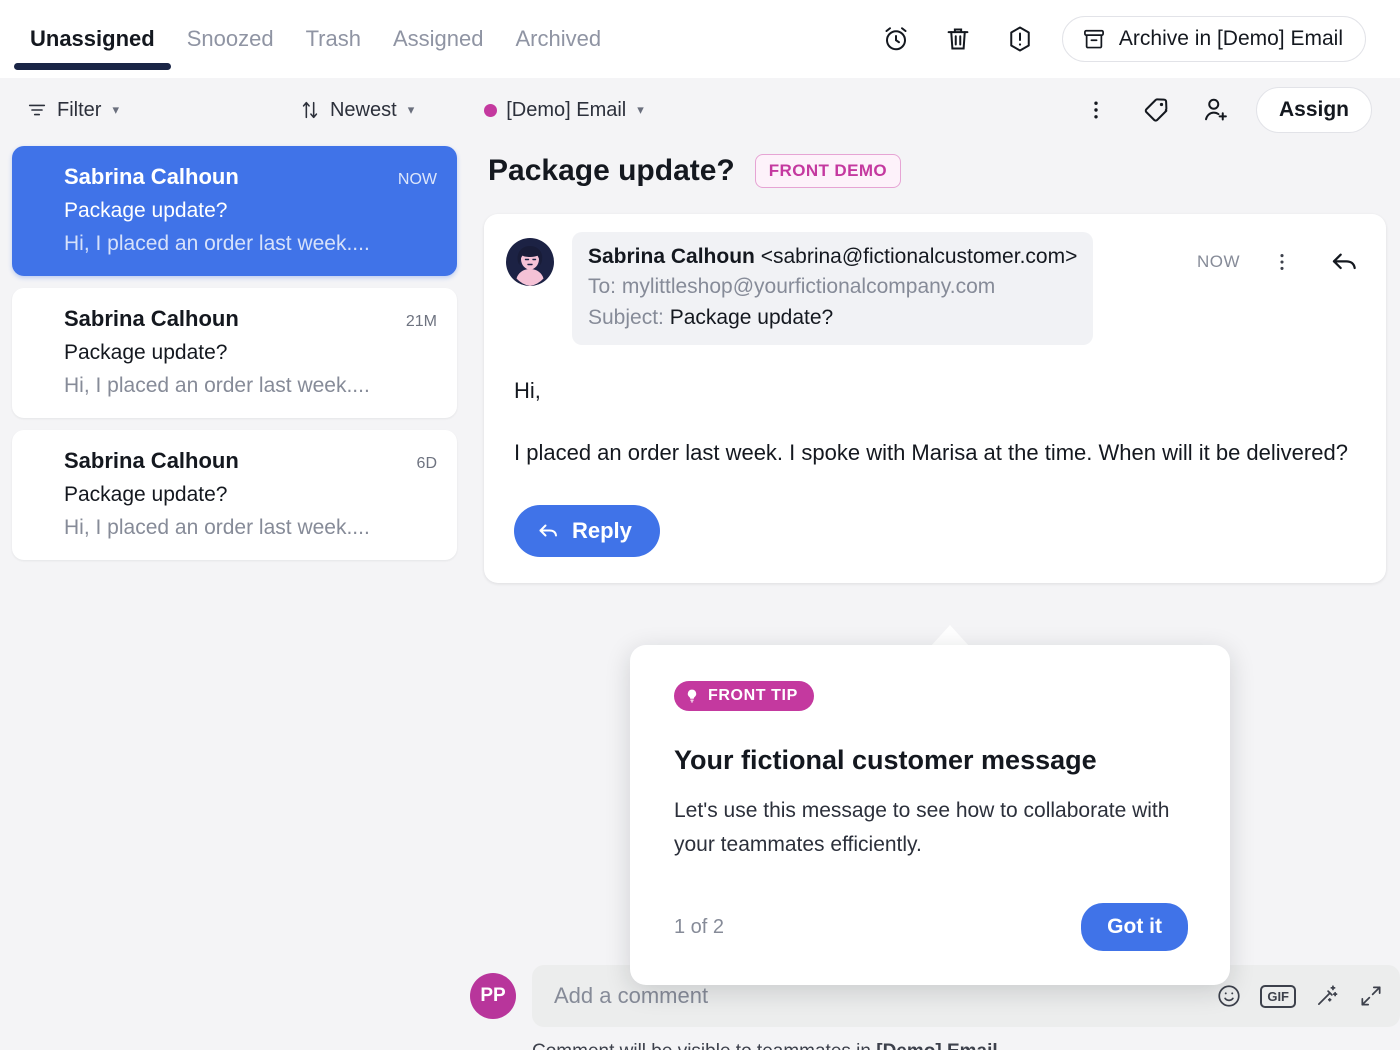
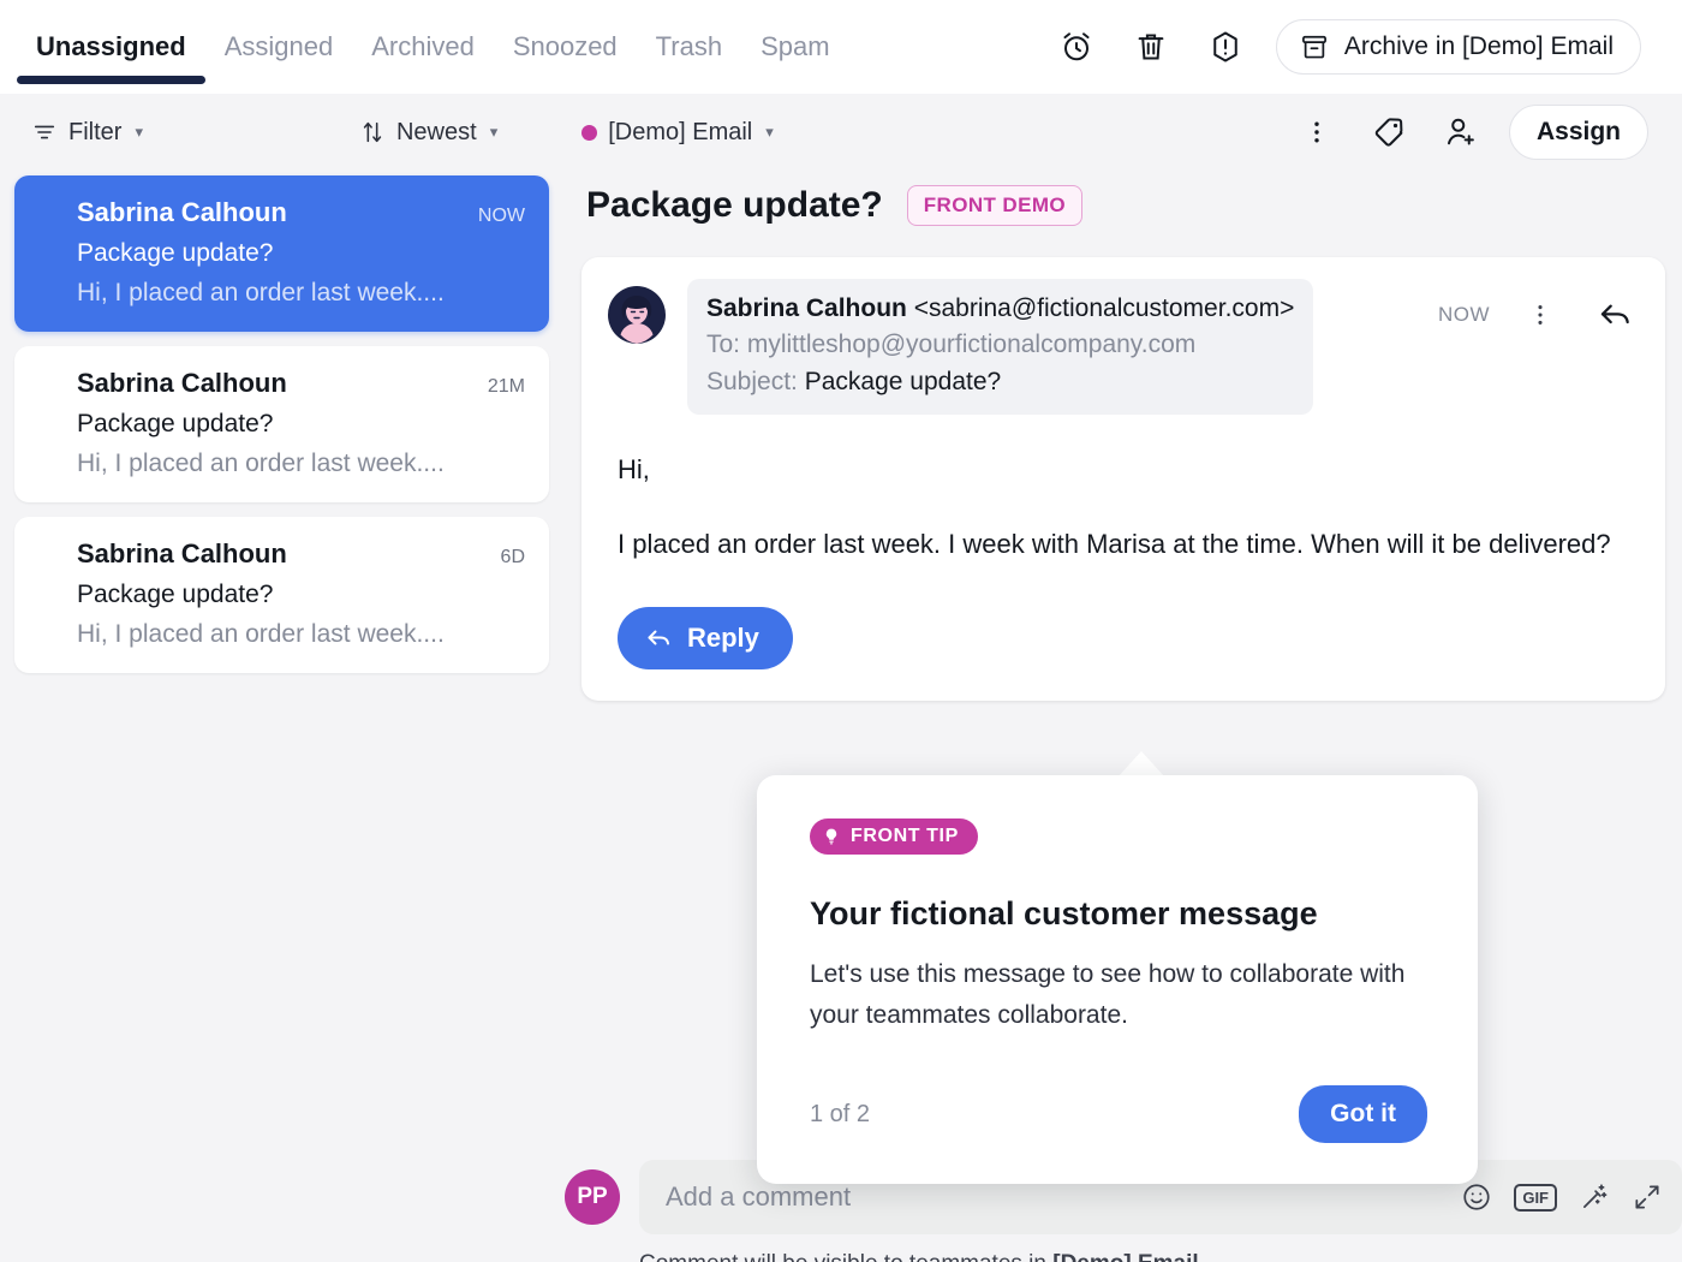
  Unassigned
- Snoozed
+ Assigned
- Trash
+ Archived
- Assigned
+ Snoozed
- Archived
+ Trash
+ Spam
  Archive in [Demo] Email
  Filter
  ▾
  Newest
  ▾
  [Demo] Email
  ▾
  Assign
  Sabrina Calhoun
  NOW
  Package update?
  Hi, I placed an order last week....
  Sabrina Calhoun
  21M
  Package update?
  Hi, I placed an order last week....
  Sabrina Calhoun
  6D
  Package update?
  Hi, I placed an order last week....
  Package update?
  FRONT DEMO
  Sabrina Calhoun <sabrina@fictionalcustomer.com>
  To: mylittleshop@yourfictionalcompany.com
  Subject: Package update?
  NOW
  Hi,
- I placed an order last week. I spoke with Marisa at the time. When will it be delivered?
+ I placed an order last week. I week with Marisa at the time. When will it be delivered?
  Reply
  PP
  Add a comment
  GIF
  FRONT TIP
  Your fictional customer message
- Let's use this message to see how to collaborate with your teammates efficiently.
+ Let's use this message to see how to collaborate with your teammates collaborate.
  1 of 2
  Got it
